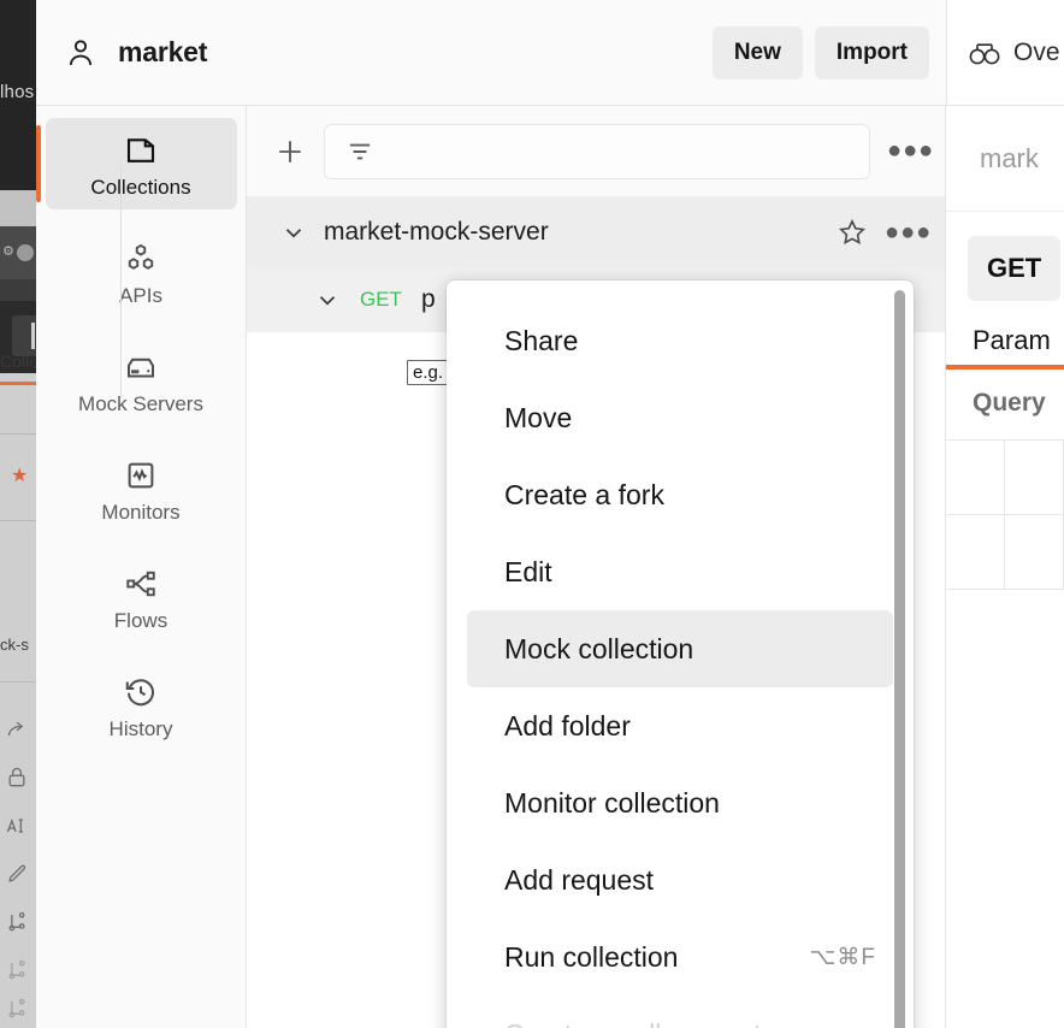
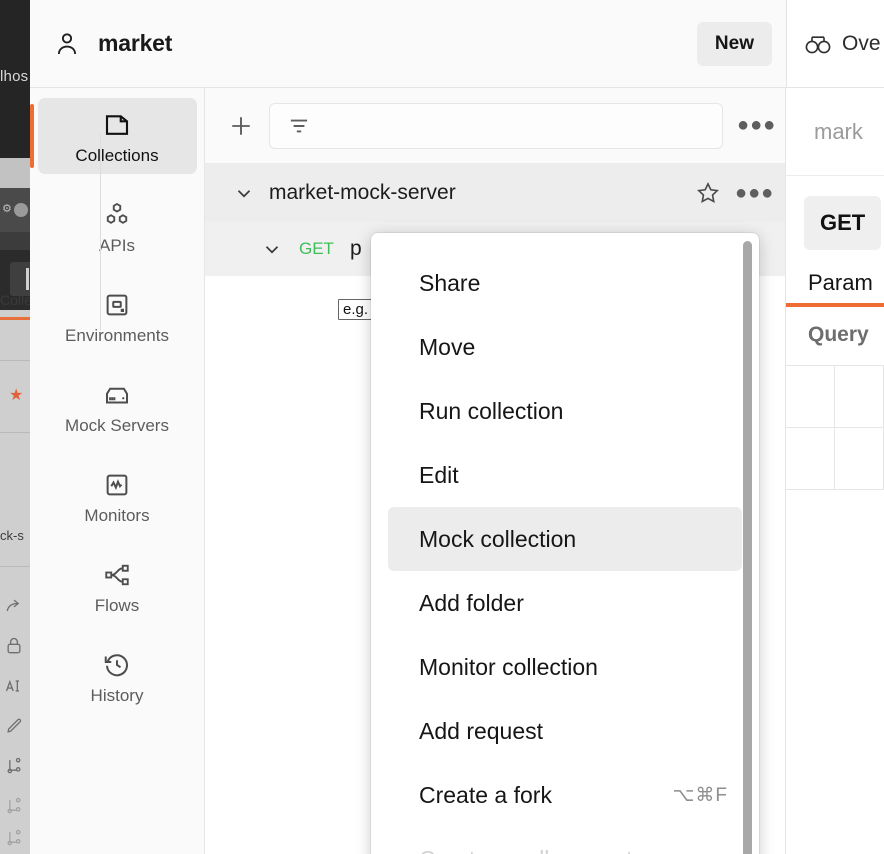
  lhos
  ⚙
  Colle
  ★
  ck-s
  market
  New
- Import
  Ove
  Colections
  APIs
+ Environments
  Mock Servers
  Monitors
  Flows
  History
  ●●●
  market-mock-server
  ●●●
  GET
  p
  e.g.
  mark
  GET
  Param
  Query
  Share
  Move
- Create a fork
+ Run collection
  Edit
  Mock collection
  Add folder
  Monitor collection
  Add request
- Run collection
+ Create a fork
  ⌥⌘F
